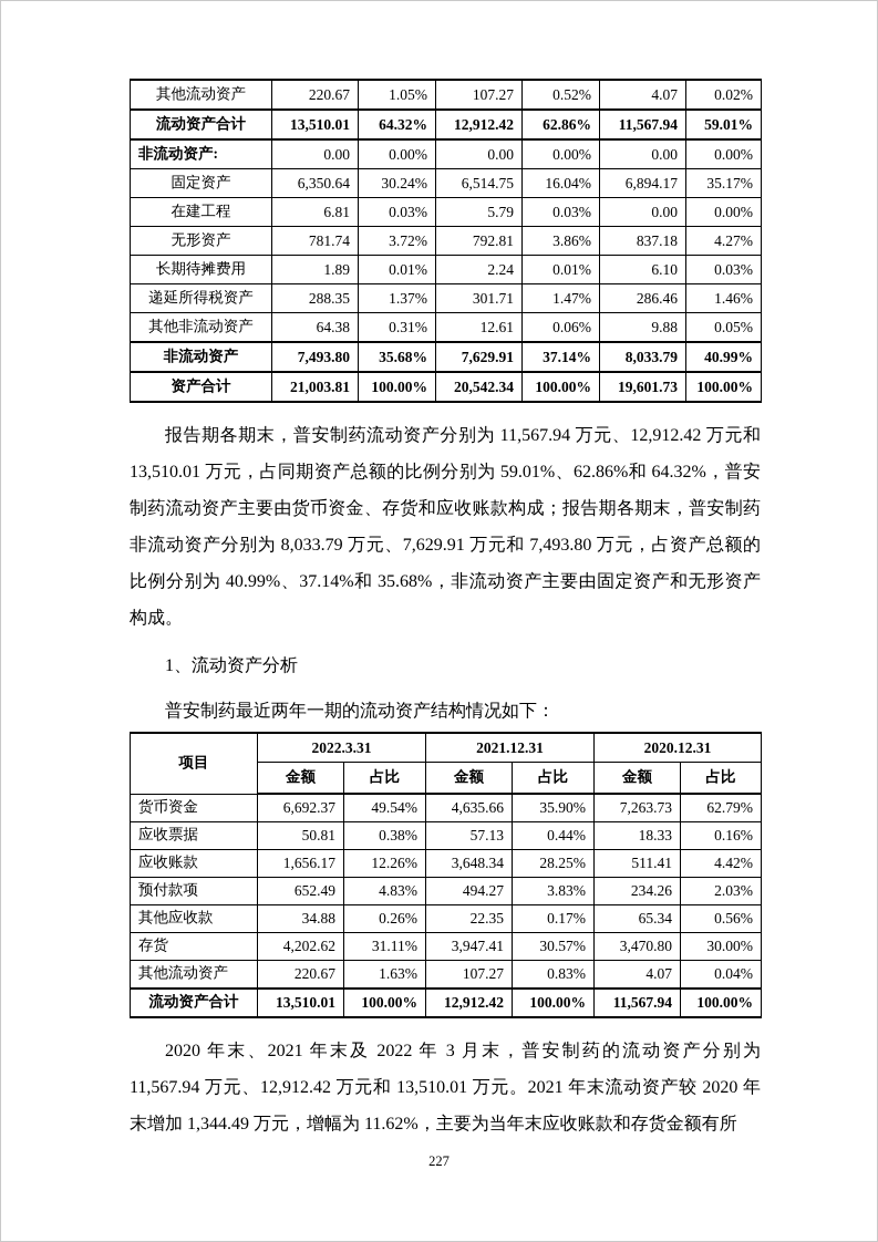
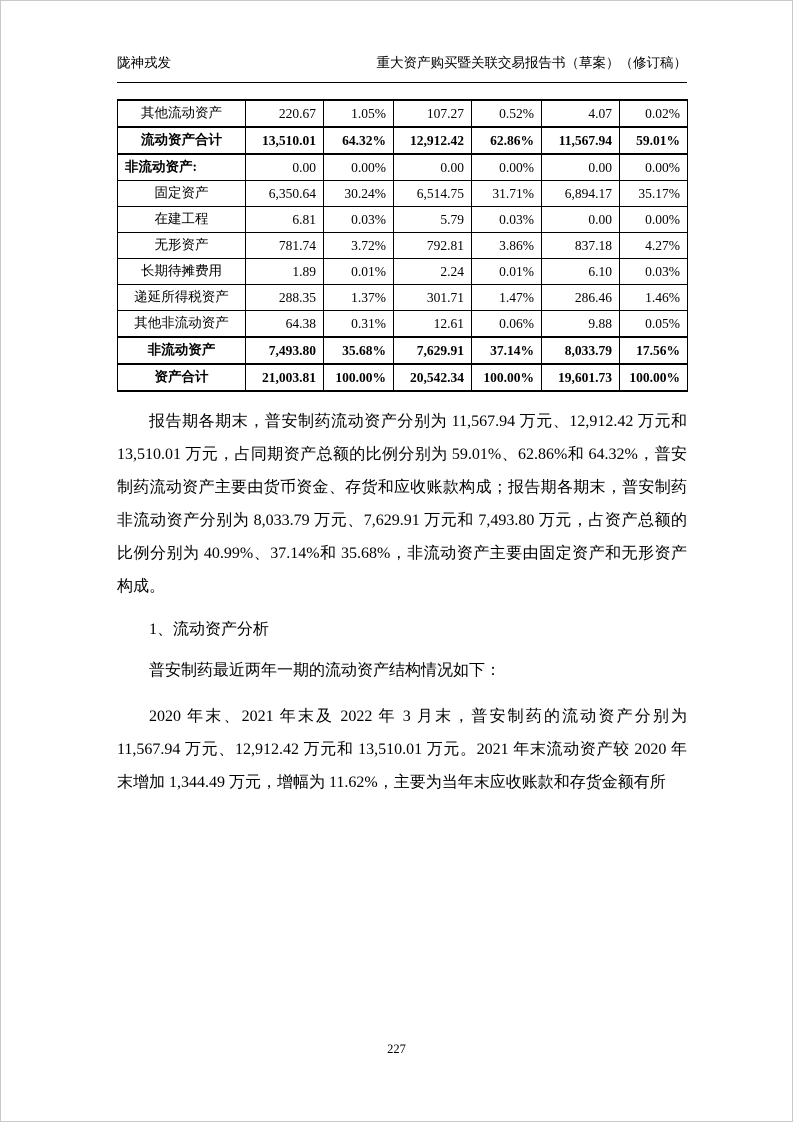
+ 陇神戎发
+ 重大资产购买暨关联交易报告书（草案）（修订稿）
  其他流动资产	220.67	1.05%	107.27	0.52%	4.07	0.02%
  流动资产合计	13,510.01	64.32%	12,912.42	62.86%	11,567.94	59.01%
  非流动资产:	0.00	0.00%	0.00	0.00%	0.00	0.00%
- 固定资产	6,350.64	30.24%	6,514.75	16.04%	6,894.17	35.17%
+ 固定资产	6,350.64	30.24%	6,514.75	31.71%	6,894.17	35.17%
  在建工程	6.81	0.03%	5.79	0.03%	0.00	0.00%
  无形资产	781.74	3.72%	792.81	3.86%	837.18	4.27%
  长期待摊费用	1.89	0.01%	2.24	0.01%	6.10	0.03%
  递延所得税资产	288.35	1.37%	301.71	1.47%	286.46	1.46%
  其他非流动资产	64.38	0.31%	12.61	0.06%	9.88	0.05%
- 非流动资产	7,493.80	35.68%	7,629.91	37.14%	8,033.79	40.99%
+ 非流动资产	7,493.80	35.68%	7,629.91	37.14%	8,033.79	17.56%
  资产合计	21,003.81	100.00%	20,542.34	100.00%	19,601.73	100.00%
  报告期各期末，普安制药流动资产分别为 11,567.94 万元、12,912.42 万元和 13,510.01 万元，占同期资产总额的比例分别为 59.01%、62.86%和 64.32%，普安制药流动资产主要由货币资金、存货和应收账款构成；报告期各期末，普安制药非流动资产分别为 8,033.79 万元、7,629.91 万元和 7,493.80 万元，占资产总额的比例分别为 40.99%、37.14%和 35.68%，非流动资产主要由固定资产和无形资产构成。
  1、流动资产分析
  普安制药最近两年一期的流动资产结构情况如下：
- 项目	2022.3.31	2021.12.31	2020.12.31
- 金额	占比	金额	占比	金额	占比
- 货币资金	6,692.37	49.54%	4,635.66	35.90%	7,263.73	62.79%
- 应收票据	50.81	0.38%	57.13	0.44%	18.33	0.16%
- 应收账款	1,656.17	12.26%	3,648.34	28.25%	511.41	4.42%
- 预付款项	652.49	4.83%	494.27	3.83%	234.26	2.03%
- 其他应收款	34.88	0.26%	22.35	0.17%	65.34	0.56%
- 存货	4,202.62	31.11%	3,947.41	30.57%	3,470.80	30.00%
- 其他流动资产	220.67	1.63%	107.27	0.83%	4.07	0.04%
- 流动资产合计	13,510.01	100.00%	12,912.42	100.00%	11,567.94	100.00%
  2020 年末、2021 年末及 2022 年 3 月末，普安制药的流动资产分别为 11,567.94 万元、12,912.42 万元和 13,510.01 万元。2021 年末流动资产较 2020 年末增加 1,344.49 万元，增幅为 11.62%，主要为当年末应收账款和存货金额有所
  227
